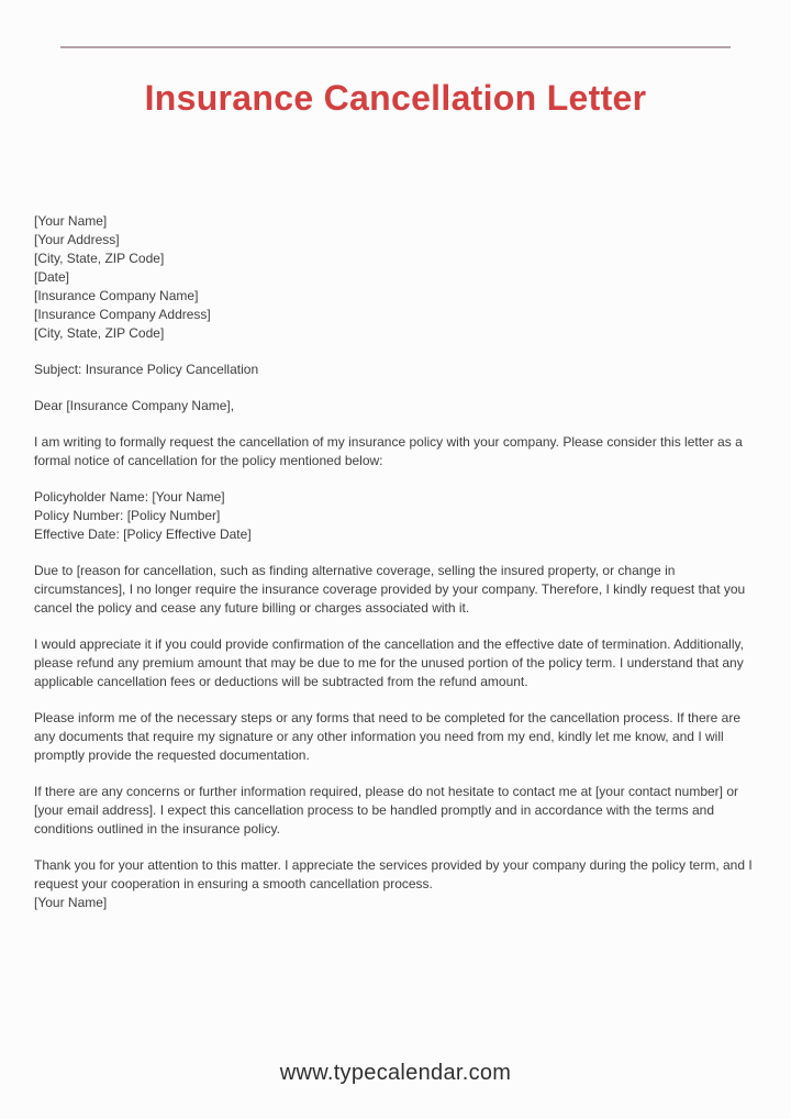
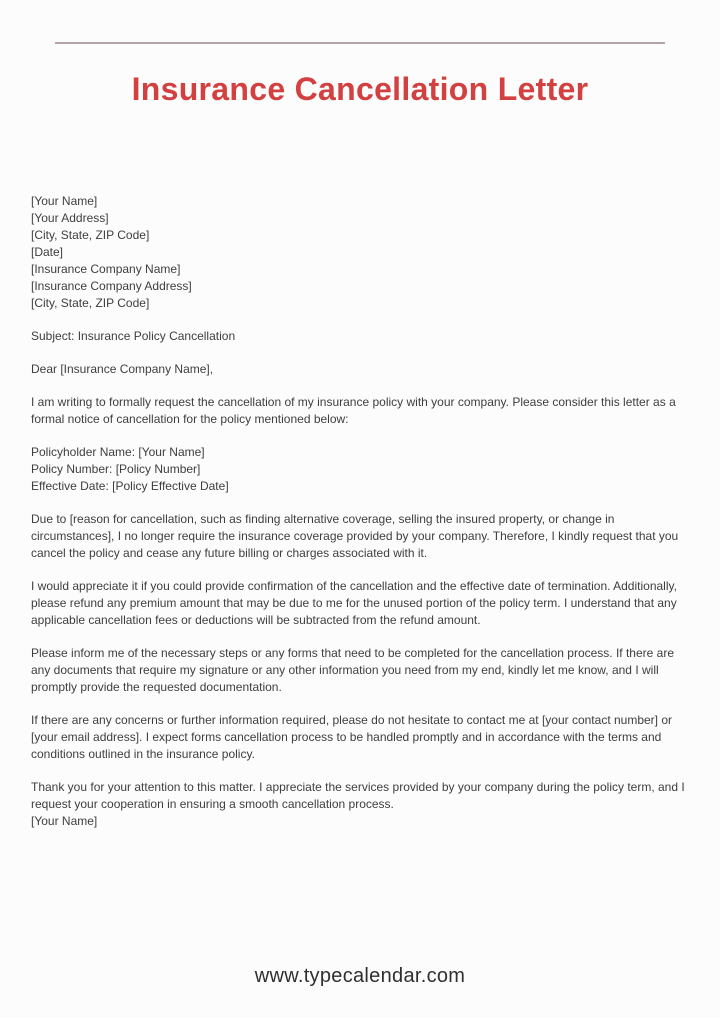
  Insurance Cancellation Letter
  [Your Name]
  [Your Address]
  [City, State, ZIP Code]
  [Date]
  [Insurance Company Name]
  [Insurance Company Address]
  [City, State, ZIP Code]
  Subject: Insurance Policy Cancellation
  Dear [Insurance Company Name],
  I am writing to formally request the cancellation of my insurance policy with your company. Please consider this letter as a formal notice of cancellation for the policy mentioned below:
  Policyholder Name: [Your Name]
  Policy Number: [Policy Number]
  Effective Date: [Policy Effective Date]
  Due to [reason for cancellation, such as finding alternative coverage, selling the insured property, or change in circumstances], I no longer require the insurance coverage provided by your company. Therefore, I kindly request that you cancel the policy and cease any future billing or charges associated with it.
  I would appreciate it if you could provide confirmation of the cancellation and the effective date of termination. Additionally, please refund any premium amount that may be due to me for the unused portion of the policy term. I understand that any applicable cancellation fees or deductions will be subtracted from the refund amount.
  Please inform me of the necessary steps or any forms that need to be completed for the cancellation process. If there are any documents that require my signature or any other information you need from my end, kindly let me know, and I will promptly provide the requested documentation.
- If there are any concerns or further information required, please do not hesitate to contact me at [your contact number] or [your email address]. I expect this cancellation process to be handled promptly and in accordance with the terms and conditions outlined in the insurance policy.
+ If there are any concerns or further information required, please do not hesitate to contact me at [your contact number] or [your email address]. I expect forms cancellation process to be handled promptly and in accordance with the terms and conditions outlined in the insurance policy.
  Thank you for your attention to this matter. I appreciate the services provided by your company during the policy term, and I request your cooperation in ensuring a smooth cancellation process.
  [Your Name]
  www.typecalendar.com
